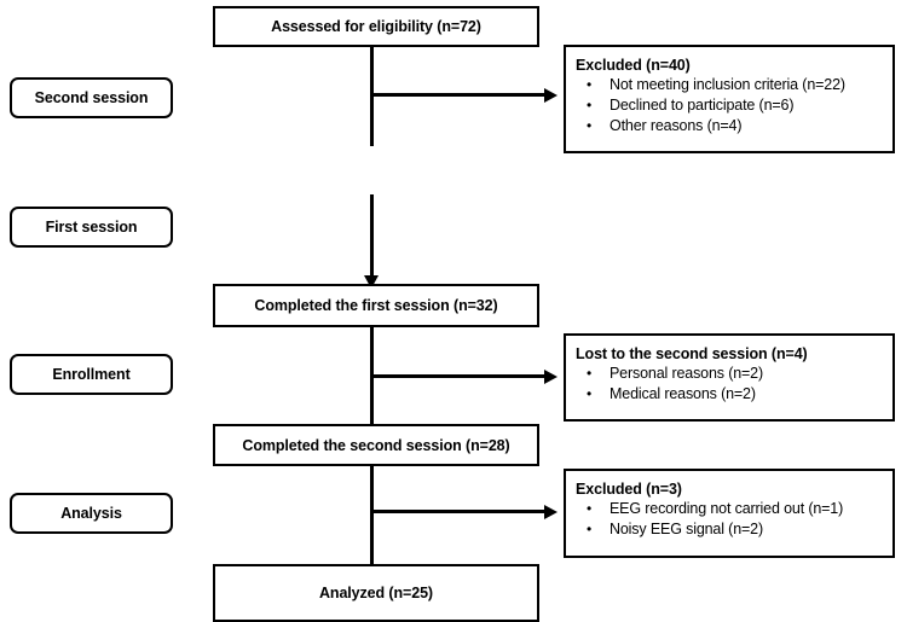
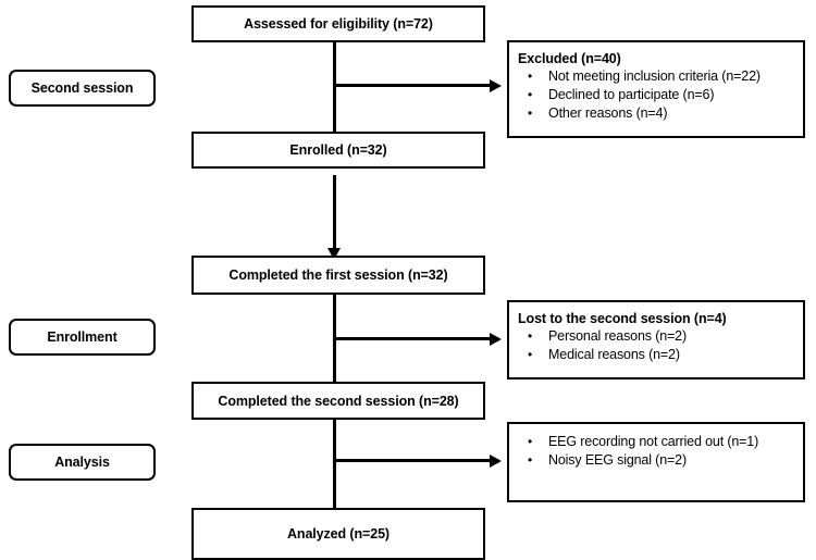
  Second session
- First session
  Enrollment
  Analysis
  Assessed for eligibility (n=72)
+ Enrolled (n=32)
  Completed the first session (n=32)
  Completed the second session (n=28)
  Analyzed (n=25)
  Excluded (n=40)
  •
  Not meeting inclusion criteria (n=22)
  •
  Declined to participate (n=6)
  •
  Other reasons (n=4)
  Lost to the second session (n=4)
  •
  Personal reasons (n=2)
  •
  Medical reasons (n=2)
- Excluded (n=3)
  •
  EEG recording not carried out (n=1)
  •
  Noisy EEG signal (n=2)
